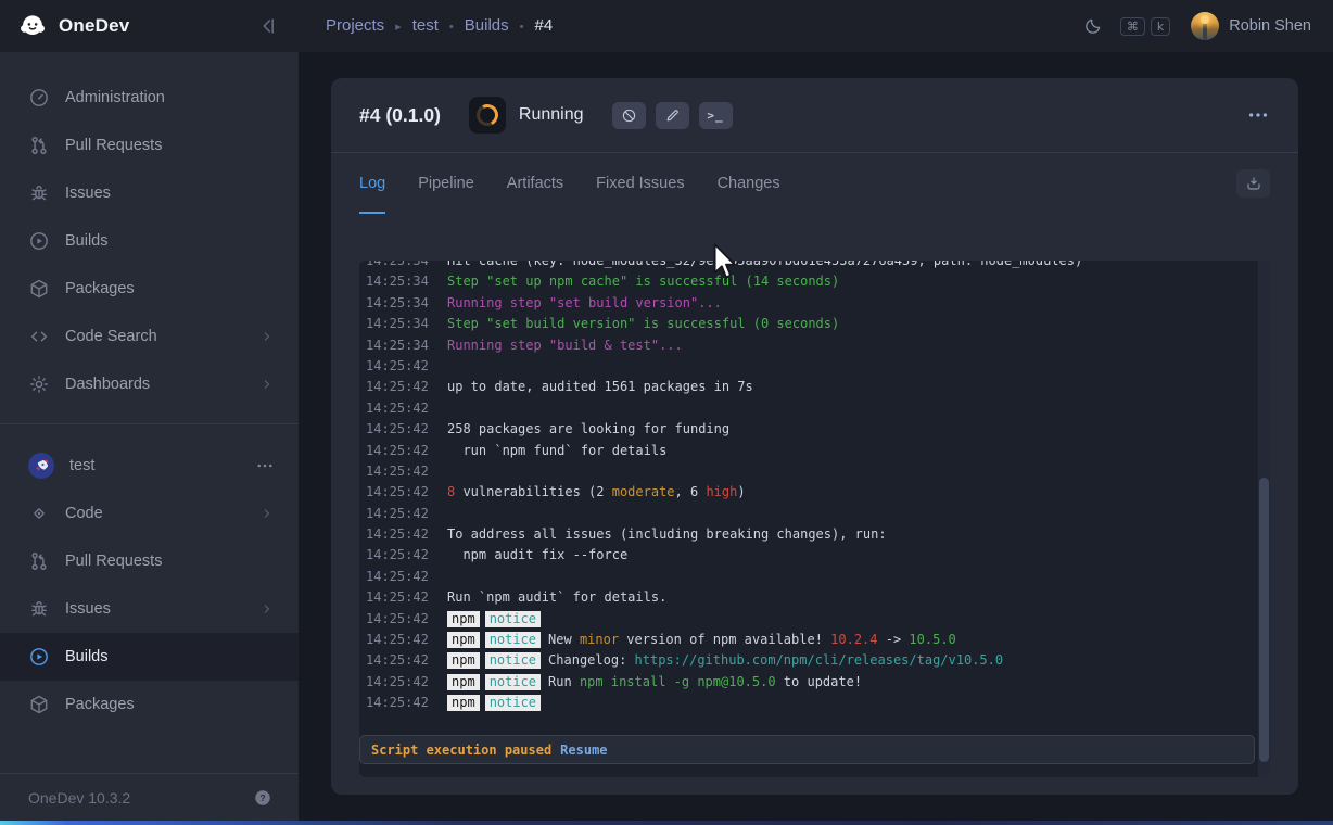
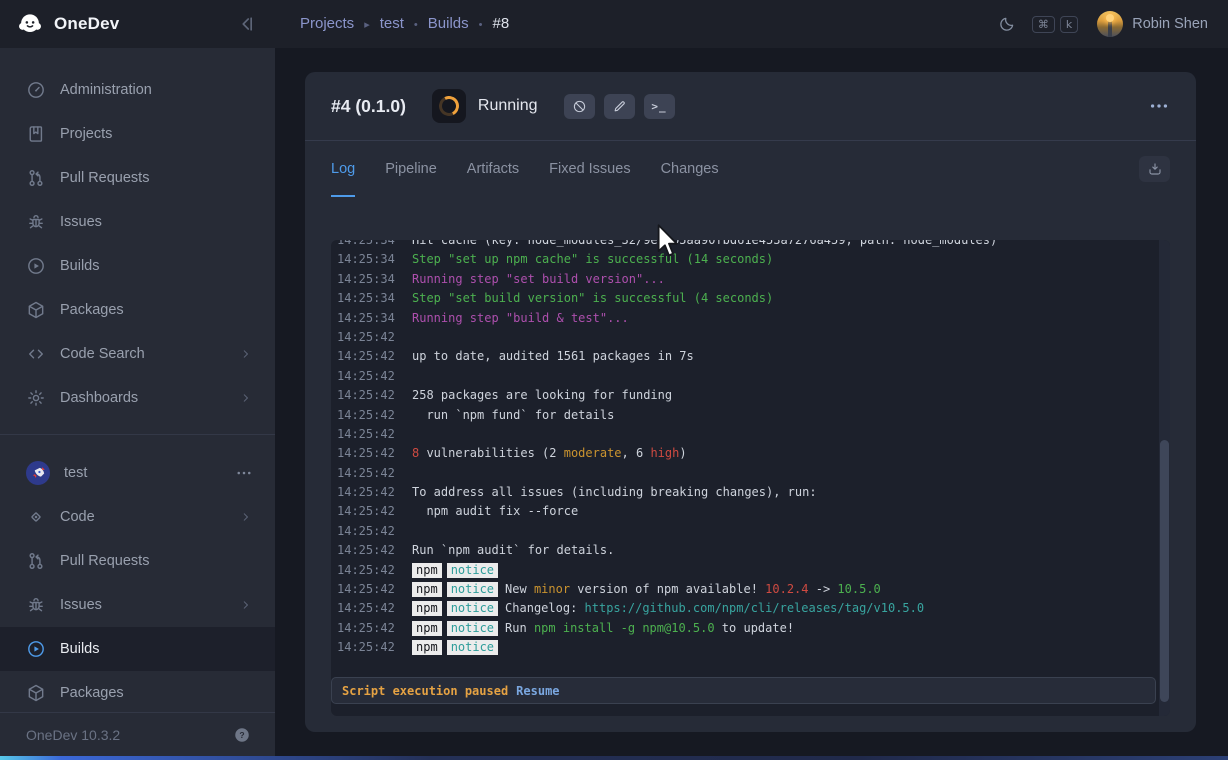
  OneDev
  Administration
+ Projects
  Pull Requests
  Issues
  Builds
  Packages
  Code Search
  Dashboards
  test
  Code
  Pull Requests
  Issues
  Builds
  Packages
  OneDev 10.3.2
  ?
- Projects ▸ test • Builds • #4
+ Projects ▸ test • Builds • #8
  ⌘
  k
  Robin Shen
  #4 (0.1.0)
  Running
  >_
  Log
  Pipeline
  Artifacts
  Fixed Issues
  Changes
  14:25:34 Hit cache (key: node_modules_32/9e05aa90fbd61e453a7276a459, path: node_modules)
  14:25:34 Step "set up npm cache" is successful (14 seconds)
  14:25:34 Running step "set build version"...
- 14:25:34 Step "set build version" is successful (0 seconds)
+ 14:25:34 Step "set build version" is successful (4 seconds)
  14:25:34 Running step "build & test"...
  14:25:42
  14:25:42 up to date, audited 1561 packages in 7s
  14:25:42
  14:25:42 258 packages are looking for funding
  14:25:42 run `npm fund` for details
  14:25:42
  14:25:42 8 vulnerabilities (2 moderate, 6 high)
  14:25:42
  14:25:42 To address all issues (including breaking changes), run:
  14:25:42 npm audit fix --force
  14:25:42
  14:25:42 Run `npm audit` for details.
  14:25:42 npm notice
  14:25:42 npm notice New minor version of npm available! 10.2.4 -> 10.5.0
  14:25:42 npm notice Changelog: https://github.com/npm/cli/releases/tag/v10.5.0
  14:25:42 npm notice Run npm install -g npm@10.5.0 to update!
  14:25:42 npm notice
  Script execution paused
  Resume
